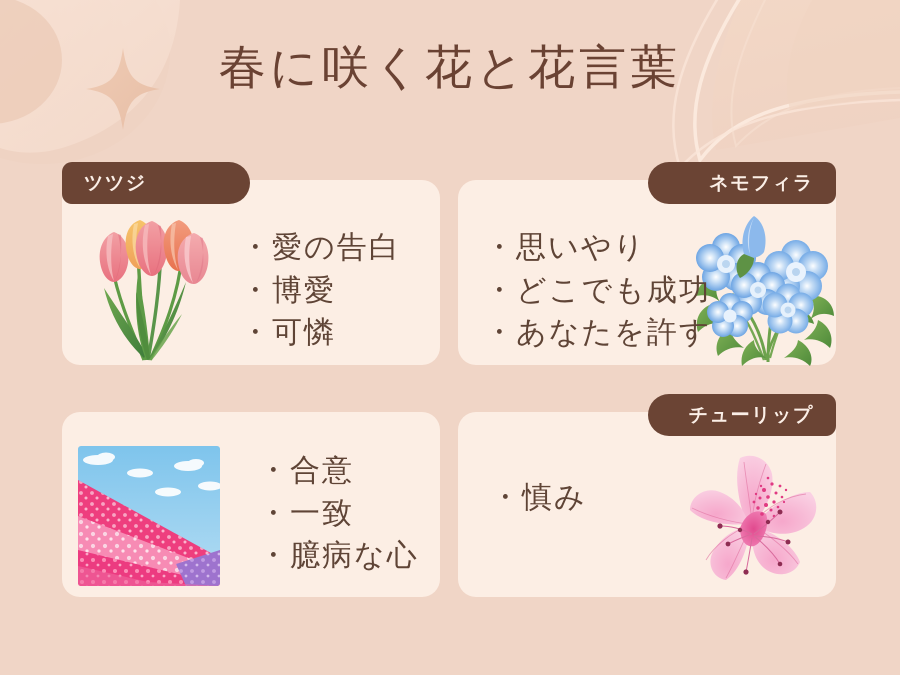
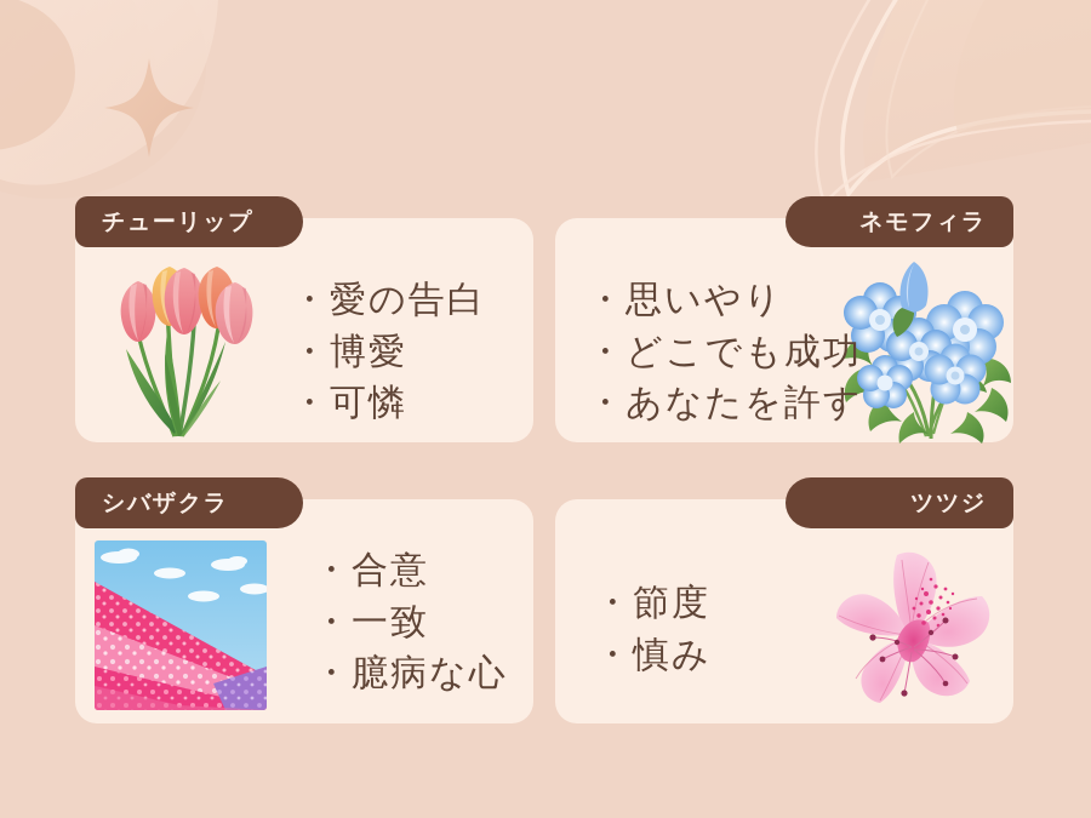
- 春に咲く花と花言葉
  愛の告白
  博愛
  可憐
- ツツジ
+ チューリップ
  思いやり
  どこでも成功
  あなたを許す
  ネモフィラ
  合意
  一致
  臆病な心
+ シバザクラ
+ 節度
  慎み
- チューリップ
+ ツツジ
